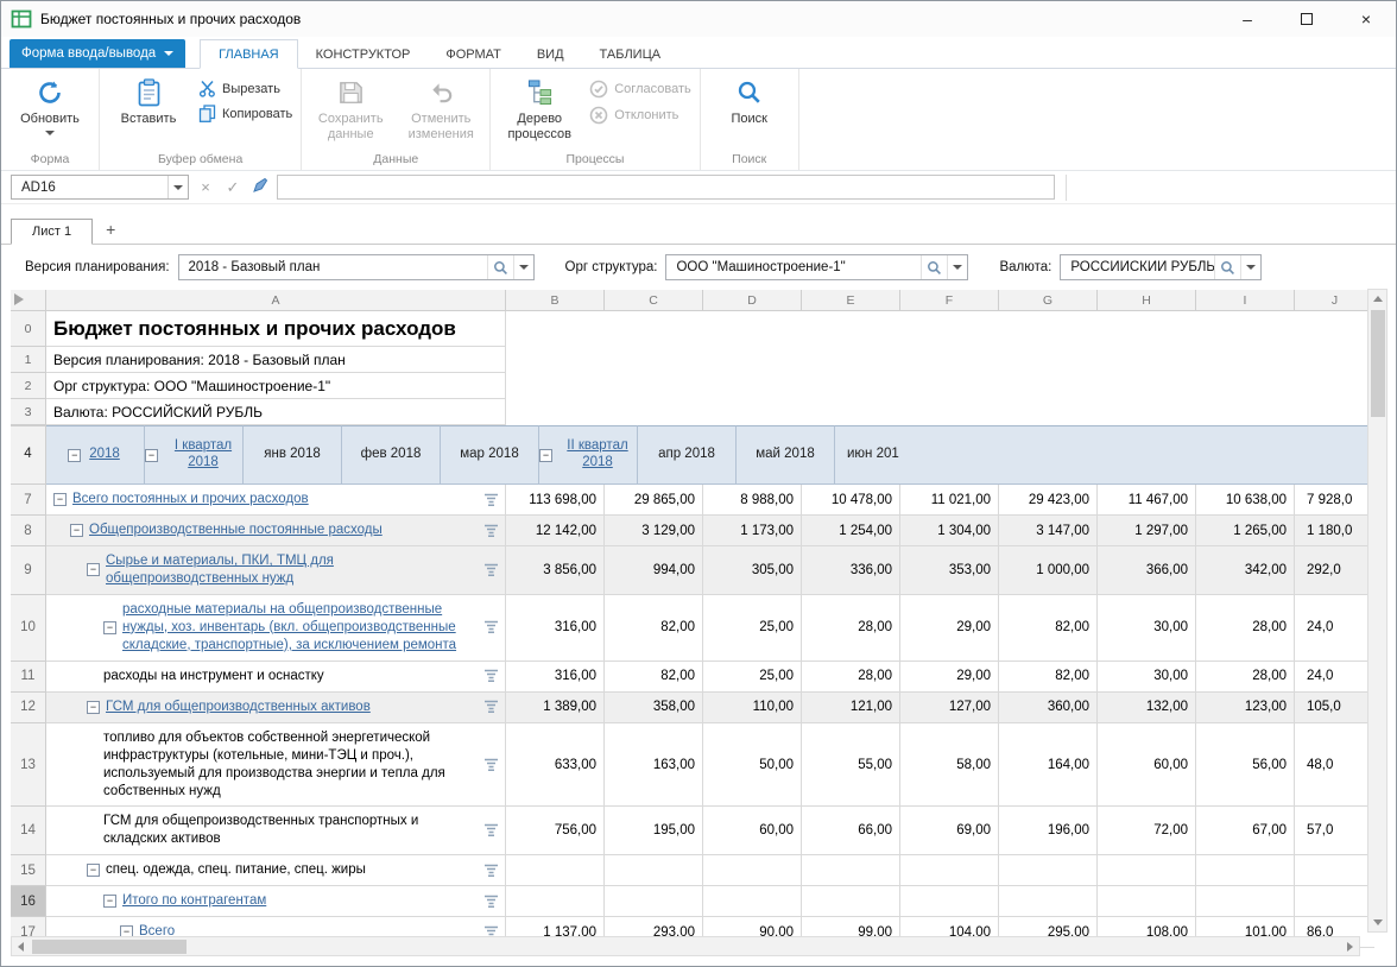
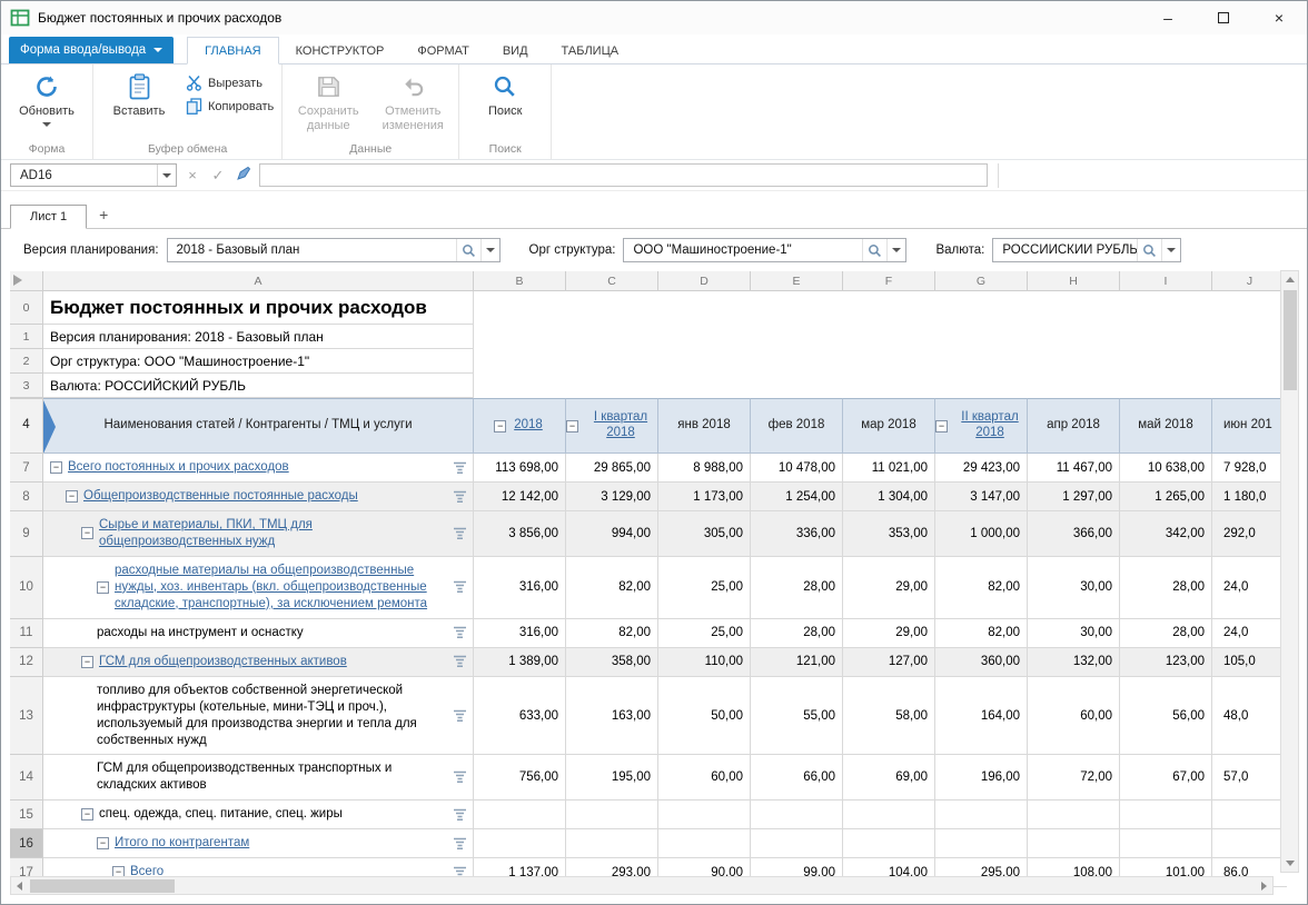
  Бюджет постоянных и прочих расходов
  –
  ×
  Форма ввода/вывода
  ГЛАВНАЯ
  КОНСТРУКТОР
  ФОРМАТ
  ВИД
  ТАБЛИЦА
  Обновить
  Форма
  Вставить
  Вырезать
  Копировать
  Буфер обмена
  Сохранить данные
  Отменить изменения
  Данные
- Дерево процессов
- Согласовать
- Отклонить
- Процессы
  Поиск
  Поиск
  AD16
  ×
  ✓
  Лист 1
  +
  Версия планирования:
  2018 - Базовый план
  Орг структура:
  ООО "Машиностроение-1"
  Валюта:
  РОССИЙСКИЙ РУБЛЬ
  A
  B
  C
  D
  E
  F
  G
  H
  I
  J
  0
  Бюджет постоянных и прочих расходов
  1
  Версия планирования: 2018 - Базовый план
  2
  Орг структура: ООО "Машиностроение-1"
  3
  Валюта: РОССИЙСКИЙ РУБЛЬ
  4
+ Наименования статей / Контрагенты / ТМЦ и услуги
  −
  2018
  −
  I квартал 2018
  янв 2018
  фев 2018
  мар 2018
  −
  II квартал 2018
  апр 2018
  май 2018
  июн 201
  7
  −
  Всего постоянных и прочих расходов
  113 698,00
  29 865,00
  8 988,00
  10 478,00
  11 021,00
  29 423,00
  11 467,00
  10 638,00
  7 928,0
  8
  −
  Общепроизводственные постоянные расходы
  12 142,00
  3 129,00
  1 173,00
  1 254,00
  1 304,00
  3 147,00
  1 297,00
  1 265,00
  1 180,0
  9
  −
  Сырье и материалы, ПКИ, ТМЦ для общепроизводственных нужд
  3 856,00
  994,00
  305,00
  336,00
  353,00
  1 000,00
  366,00
  342,00
  292,0
  10
  −
  расходные материалы на общепроизводственные нужды, хоз. инвентарь (вкл. общепроизводственные складские, транспортные), за исключением ремонта
  316,00
  82,00
  25,00
  28,00
  29,00
  82,00
  30,00
  28,00
  24,0
  11
  расходы на инструмент и оснастку
  316,00
  82,00
  25,00
  28,00
  29,00
  82,00
  30,00
  28,00
  24,0
  12
  −
  ГСМ для общепроизводственных активов
  1 389,00
  358,00
  110,00
  121,00
  127,00
  360,00
  132,00
  123,00
  105,0
  13
  топливо для объектов собственной энергетической инфраструктуры (котельные, мини-ТЭЦ и проч.), используемый для производства энергии и тепла для собственных нужд
  633,00
  163,00
  50,00
  55,00
  58,00
  164,00
  60,00
  56,00
  48,0
  14
  ГСМ для общепроизводственных транспортных и складских активов
  756,00
  195,00
  60,00
  66,00
  69,00
  196,00
  72,00
  67,00
  57,0
  15
  −
  спец. одежда, спец. питание, спец. жиры
  16
  −
  Итого по контрагентам
  17
  −
  Всего
  1 137,00
  293,00
  90,00
  99,00
  104,00
  295,00
  108,00
  101,00
  86,0
